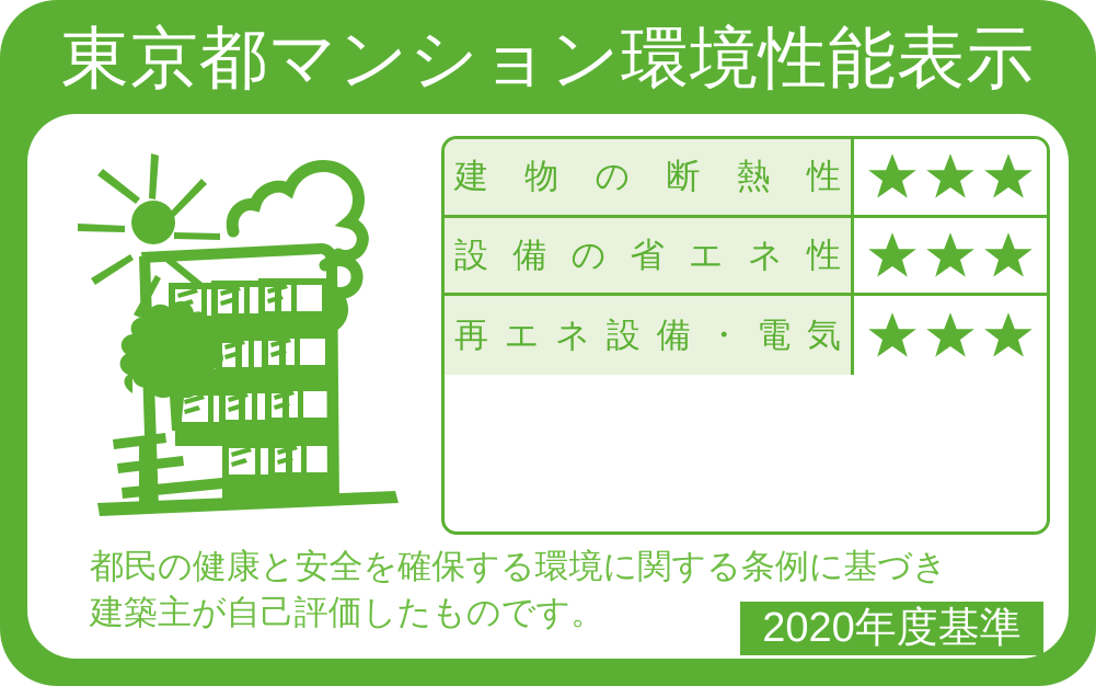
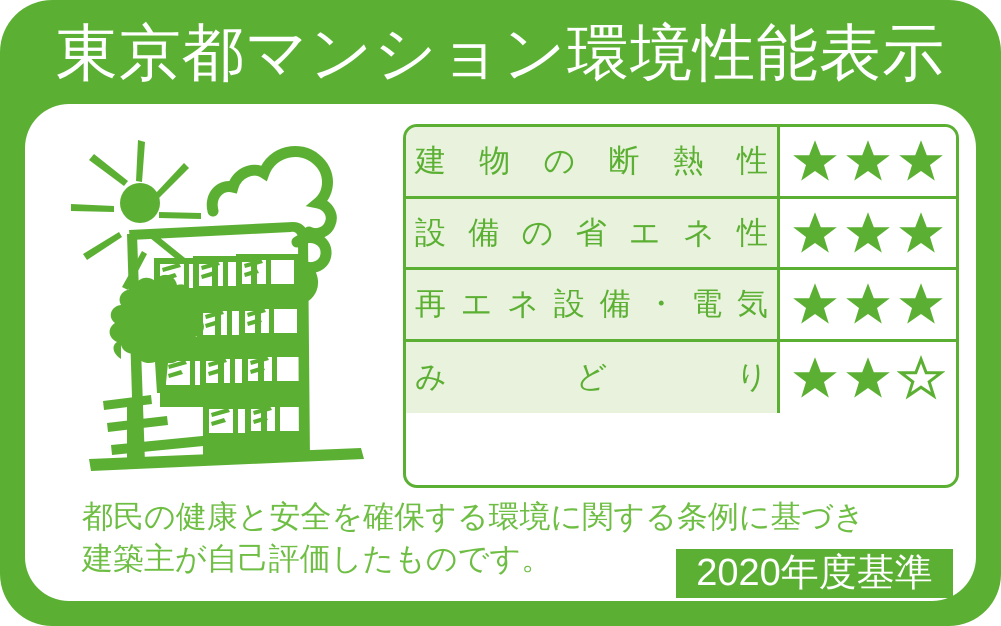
  東京都マンション環境性能表示
  建物の断熱性
  設備の省エネ性
  再エネ設備・電気
+ みどり
  都民の健康と安全を確保する環境に関する条例に基づき
  建築主が自己評価したものです。
  2020年度基準
